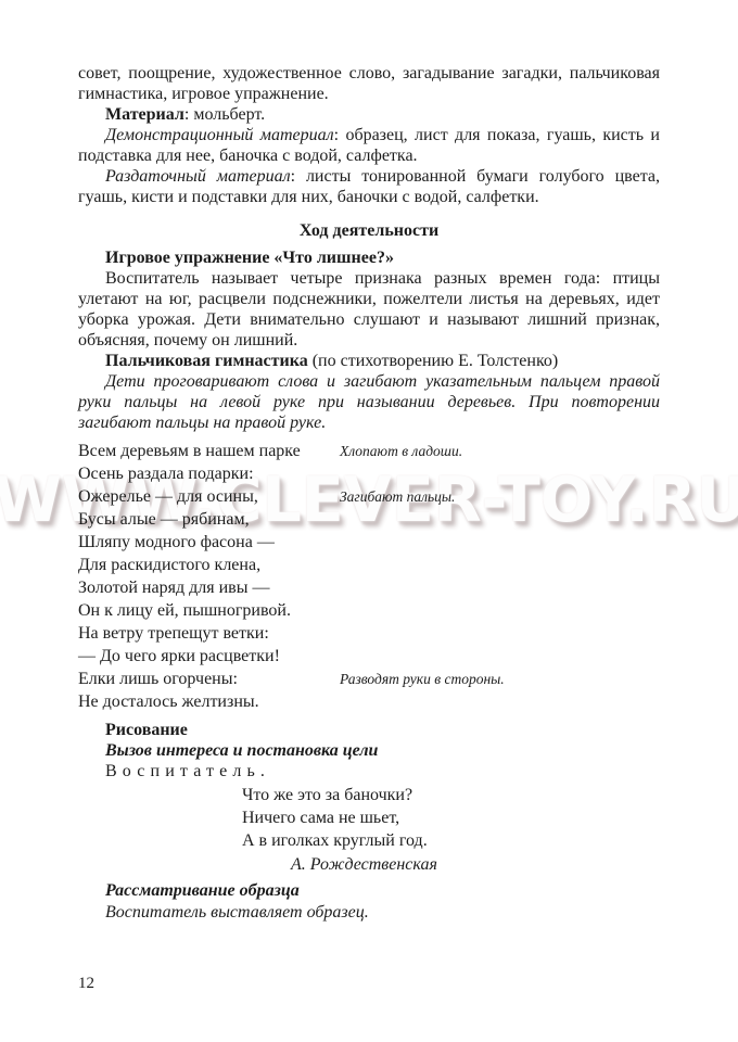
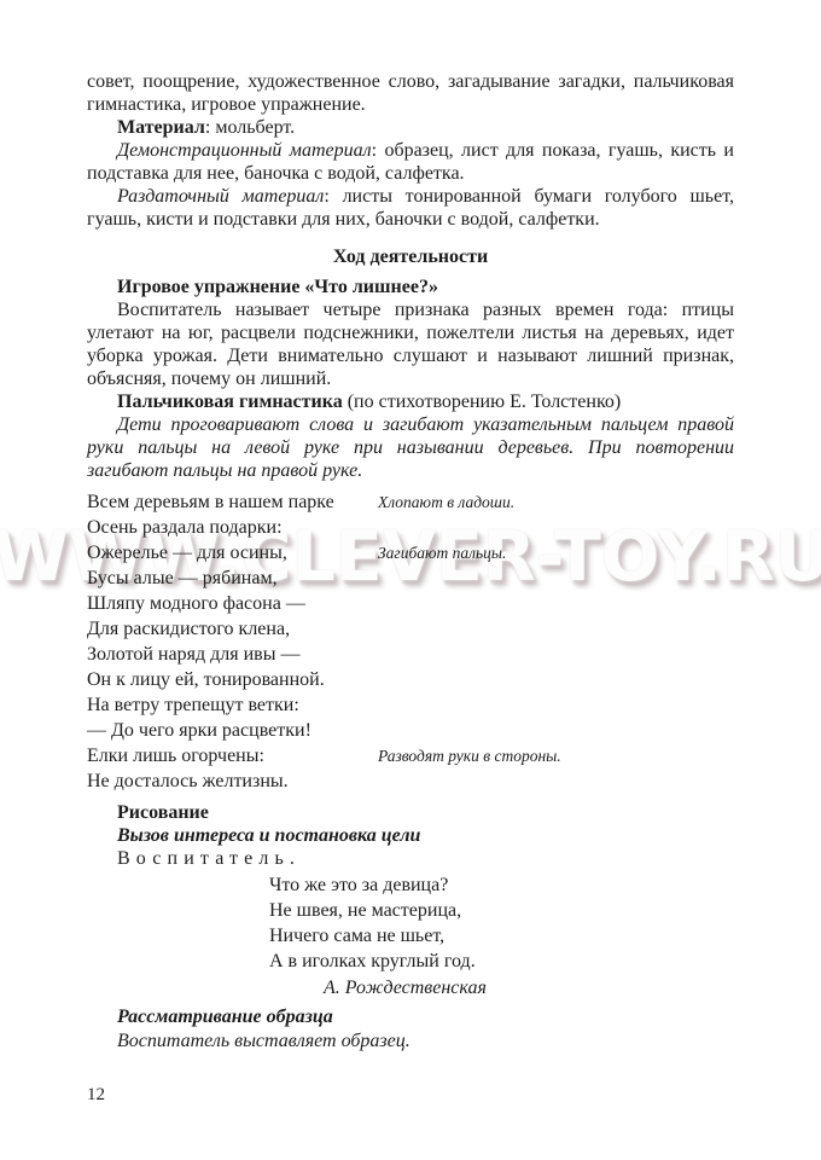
  WWW.CLEVER-TOY.RU
  совет, поощрение, художественное слово, загадывание загадки, пальчиковая гимнастика, игровое упражнение.
  Материал: мольберт.
  Демонстрационный материал: образец, лист для показа, гуашь, кисть и подставка для нее, баночка с водой, салфетка.
- Раздаточный материал: листы тонированной бумаги голубого цвета, гуашь, кисти и подставки для них, баночки с водой, салфетки.
+ Раздаточный материал: листы тонированной бумаги голубого шьет, гуашь, кисти и подставки для них, баночки с водой, салфетки.
  Ход деятельности
  Игровое упражнение «Что лишнее?»
  Воспитатель называет четыре признака разных времен года: птицы улетают на юг, расцвели подснежники, пожелтели листья на деревьях, идет уборка урожая. Дети внимательно слушают и называют лишний признак, объясняя, почему он лишний.
  Пальчиковая гимнастика (по стихотворению Е. Толстенко)
  Дети проговаривают слова и загибают указательным пальцем правой руки пальцы на левой руке при назывании деревьев. При повторении загибают пальцы на правой руке.
  Всем деревьям в нашем парке
  Хлопают в ладоши.
  Осень раздала подарки:
  Ожерелье — для осины,
  Загибают пальцы.
  Бусы алые — рябинам,
  Шляпу модного фасона —
  Для раскидистого клена,
  Золотой наряд для ивы —
- Он к лицу ей, пышногривой.
+ Он к лицу ей, тонированной.
  На ветру трепещут ветки:
  — До чего ярки расцветки!
  Елки лишь огорчены:
  Разводят руки в стороны.
  Не досталось желтизны.
  Рисование
  Вызов интереса и постановка цели
  Воспитатель.
- Что же это за баночки?
+ Что же это за девица?
+ Не швея, не мастерица,
  Ничего сама не шьет,
  А в иголках круглый год.
  А. Рождественская
  Рассматривание образца
  Воспитатель выставляет образец.
  12
